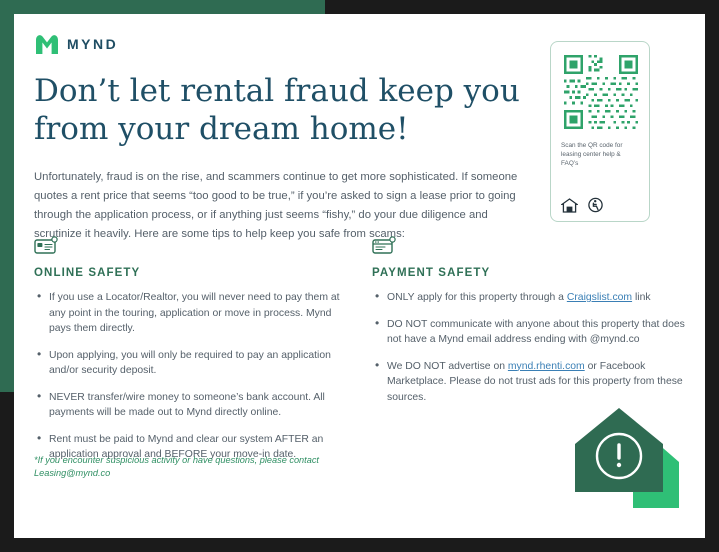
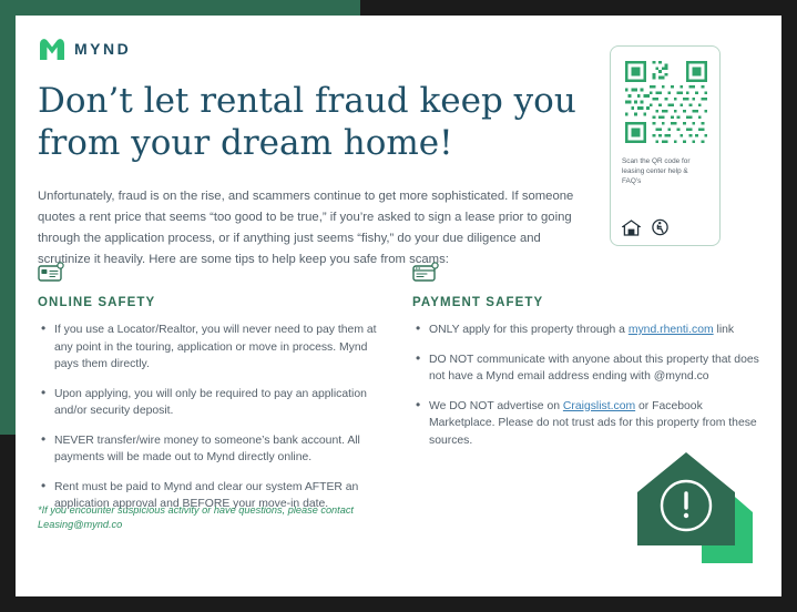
  MYND
  Don’t let rental fraud keep you from your dream home!
  Unfortunately, fraud is on the rise, and scammers continue to get more sophisticated. If someone quotes a rent price that seems “too good to be true,” if you’re asked to sign a lease prior to going through the application process, or if anything just seems “fishy,” do your due diligence and scrutinize it heavily. Here are some tips to help keep you safe from scams:
  ONLINE SAFETY
  If you use a Locator/Realtor, you will never need to pay them at any point in the touring, application or move in process. Mynd pays them directly.
  Upon applying, you will only be required to pay an application and/or security deposit.
  NEVER transfer/wire money to someone’s bank account. All payments will be made out to Mynd directly online.
  Rent must be paid to Mynd and clear our system AFTER an application approval and BEFORE your move-in date.
  PAYMENT SAFETY
- ONLY apply for this property through a Craigslist.com link
+ ONLY apply for this property through a mynd.rhenti.com link
  DO NOT communicate with anyone about this property that does not have a Mynd email address ending with @mynd.co
- We DO NOT advertise on mynd.rhenti.com or Facebook Marketplace. Please do not trust ads for this property from these sources.
+ We DO NOT advertise on Craigslist.com or Facebook Marketplace. Please do not trust ads for this property from these sources.
  *If you encounter suspicious activity or have questions, please contact Leasing@mynd.co
